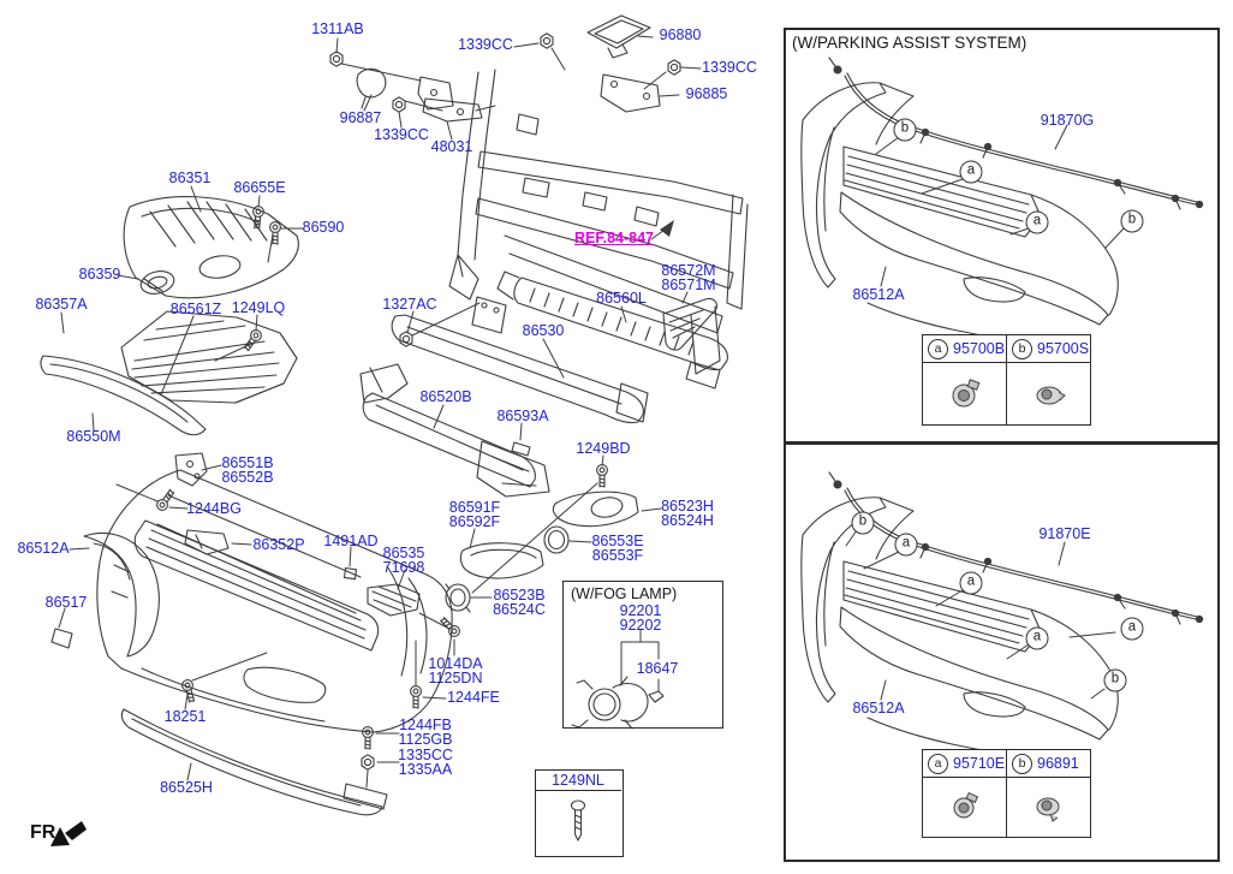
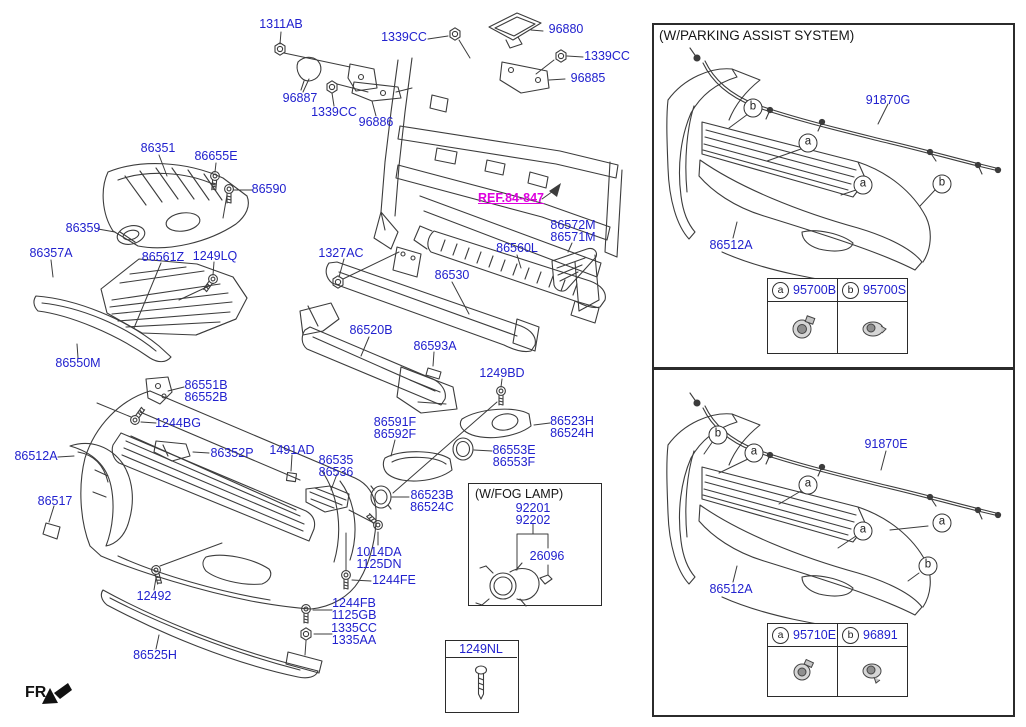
  (W/PARKING ASSIST SYSTEM)
  (W/FOG LAMP)
  a
  95700B
  b
  95700S
  a
  95710E
  b
  96891
  FR.
  1311AB
  1339CC
  96880
  1339CC
  96885
  96887
  1339CC
- 48031
+ 96886
  86351
  86655E
  86590
  86359
  86357A
  86561Z
  1249LQ
  86550M
  REF.84-847
  86572M
  86571M
  86560L
  1327AC
  86530
  86520B
  86593A
  1249BD
  86551B
  86552B
  1244BG
  86512A
  86352P
  1491AD
  86535
- 71698
+ 86536
  86517
  86591F
  86592F
  86523H
  86524H
  86553E
  86553F
  86523B
  86524C
  1014DA
  1125DN
  1244FE
- 18251
+ 12492
  1244FB
  1125GB
  1335CC
  1335AA
  86525H
  91870G
  86512A
  91870E
  86512A
  92201
  92202
- 18647
+ 26096
  1249NL
  b
  a
  a
  b
  b
  a
  a
  a
  a
  b
